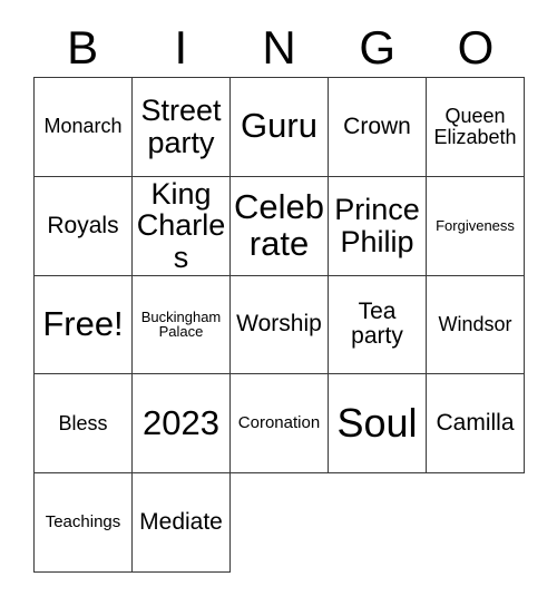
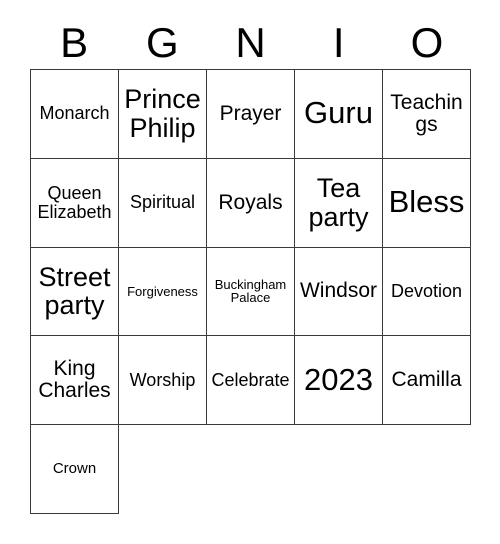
  B
- I
+ G
  N
- G
+ I
  O
  Monarch
- Street party
+ Prince Philip
+ Prayer
  Guru
- Crown
+ Teachings
  Queen Elizabeth
+ Spiritual
  Royals
- King Charles
+ Tea party
- Celebrate
+ Bless
- Prince Philip
+ Street party
  Forgiveness
- Free!
  Buckingham Palace
- Worship
+ Windsor
+ Devotion
- Tea party
+ King Charles
- Windsor
+ Worship
- Bless
+ Celebrate
  2023
- Coronation
- Soul
  Camilla
- Teachings
+ Crown
- Mediate
